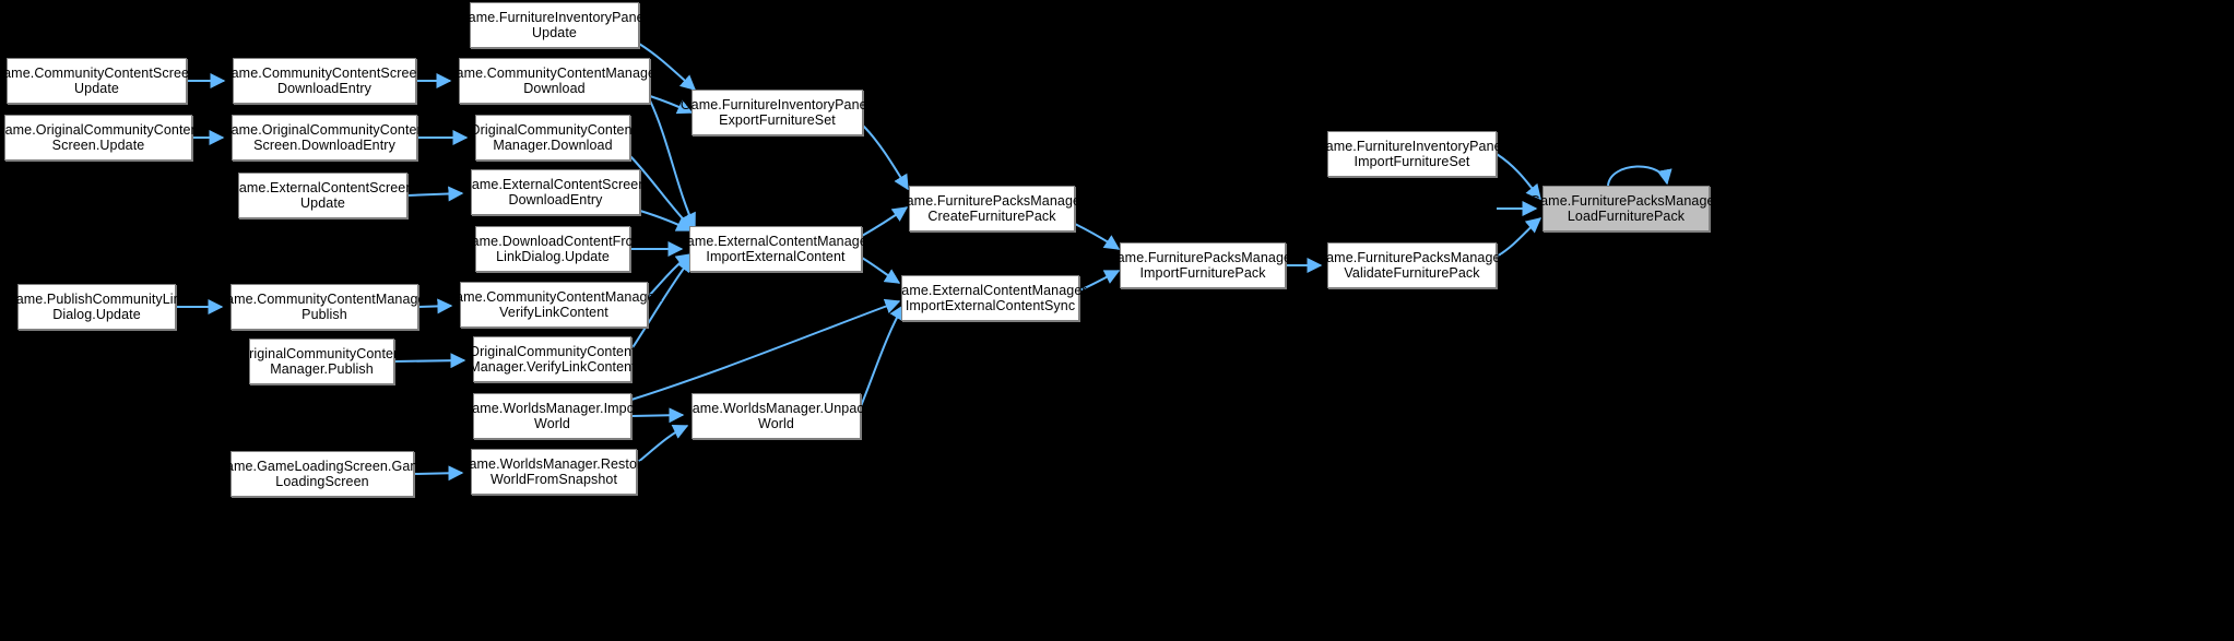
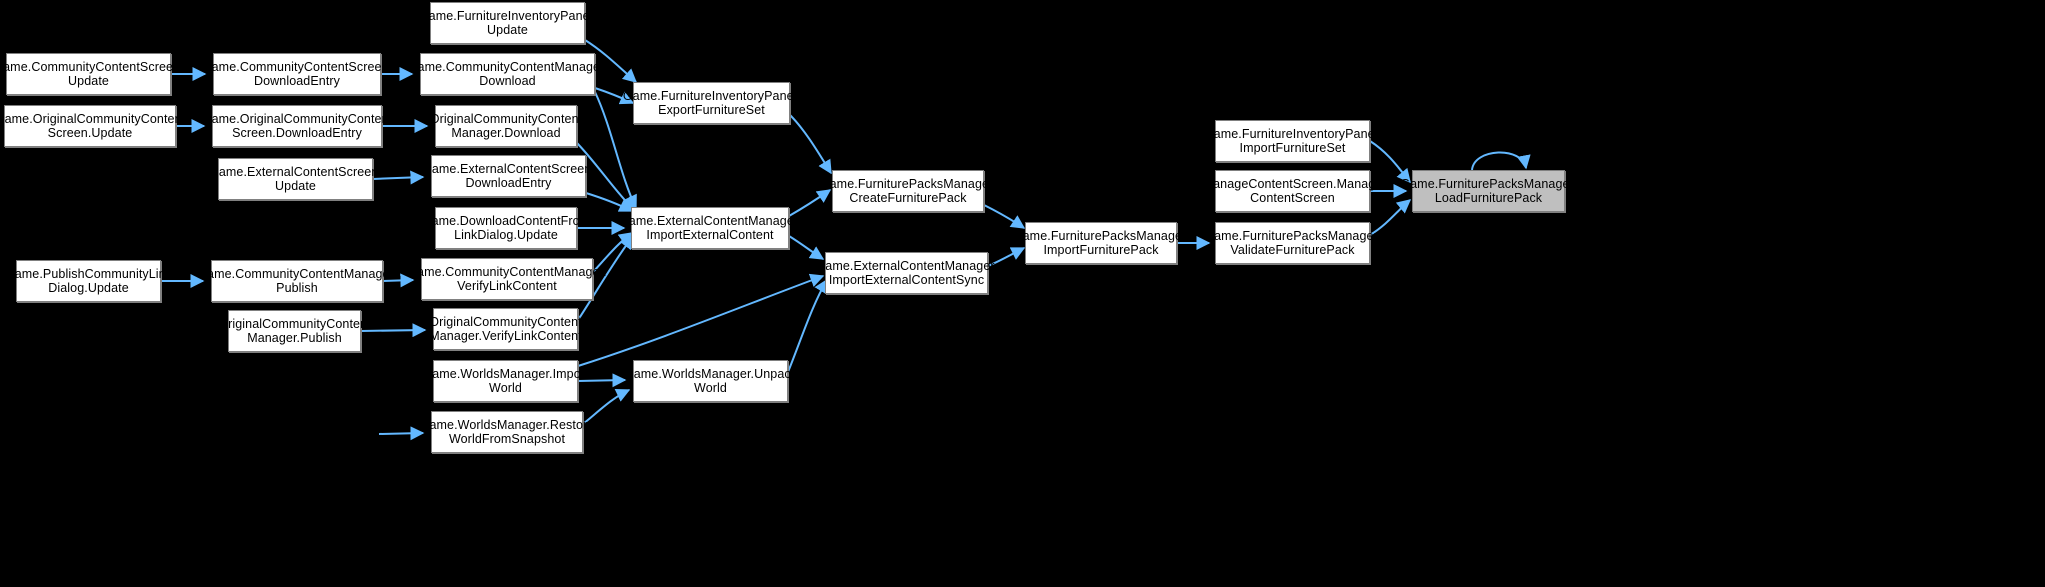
  Game.FurnitureInventoryPanel.
  Update
  ame.CommunityContentScreen.
  Update
  Game.CommunityContentScreen.
  DownloadEntry
  Game.CommunityContentManager.
  Download
  Game.FurnitureInventoryPanel.
  ExportFurnitureSet
  ame.OriginalCommunityContent
  Screen.Update
  Game.OriginalCommunityContent
  Screen.DownloadEntry
  OriginalCommunityContent
  Manager.Download
  Game.FurnitureInventoryPanel.
  ImportFurnitureSet
  Game.ExternalContentScreen.
  Update
  Game.ExternalContentScreen.
  DownloadEntry
  Game.FurniturePacksManager.
  CreateFurniturePack
+ ManageContentScreen.Manage
+ ContentScreen
  Game.FurniturePacksManager.
  LoadFurniturePack
  Game.DownloadContentFrom
  LinkDialog.Update
  Game.ExternalContentManager.
  ImportExternalContent
  Game.FurniturePacksManager.
  ImportFurniturePack
  Game.FurniturePacksManager.
  ValidateFurniturePack
  Game.ExternalContentManager.
  ImportExternalContentSync
  Game.PublishCommunityLink
  Dialog.Update
  Game.CommunityContentManager.
  Publish
  Game.CommunityContentManager.
  VerifyLinkContent
  OriginalCommunityContent
  Manager.Publish
  OriginalCommunityContent
  Manager.VerifyLinkContent
  Game.WorldsManager.Import
  World
  Game.WorldsManager.Unpack
  World
- Game.GameLoadingScreen.Game
- LoadingScreen
  Game.WorldsManager.Restore
  WorldFromSnapshot
